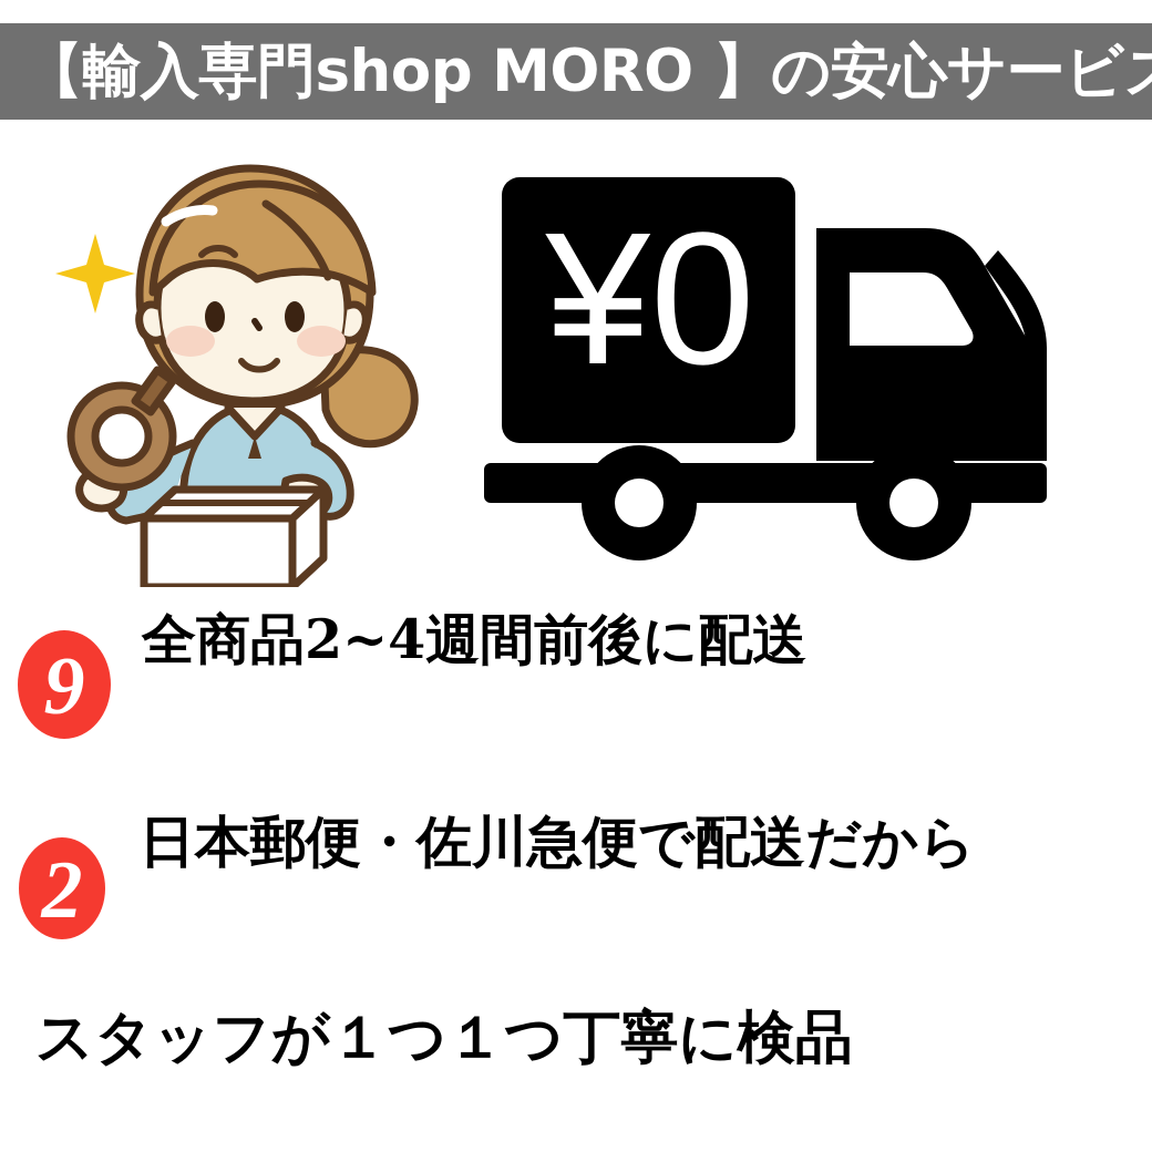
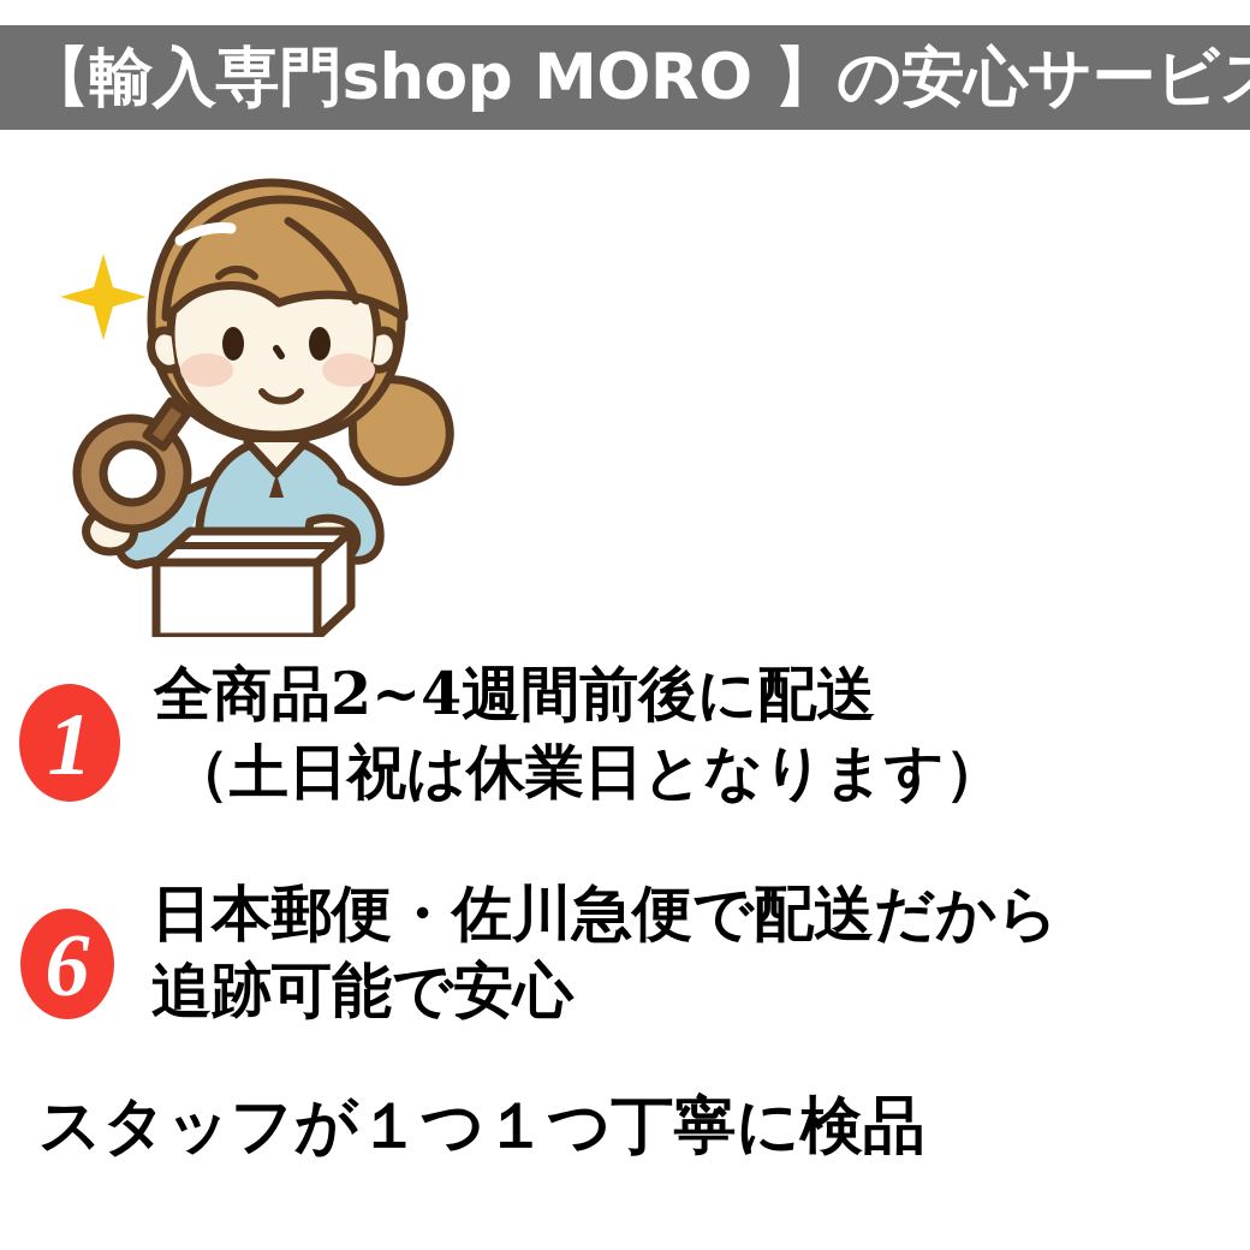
  【輸入専門shop MORO 】の安心サービ
- ¥0
- 9
+ 1
  全商品2~4週間前後に配送
+ （土日祝は休業日となります）
- 2
+ 6
  日本郵便・佐川急便で配送だから
+ 追跡可能で安心
  スタッフが１つ１つ丁寧に検品
